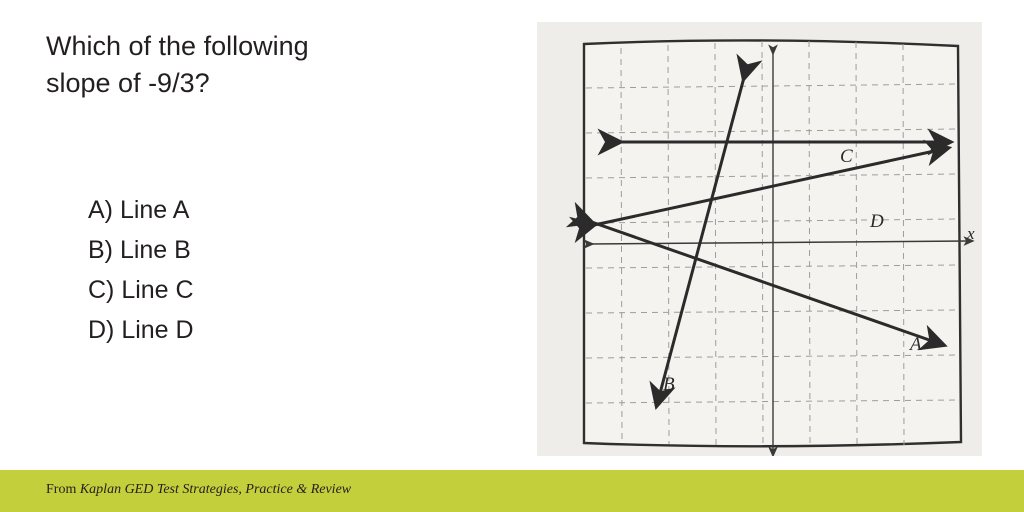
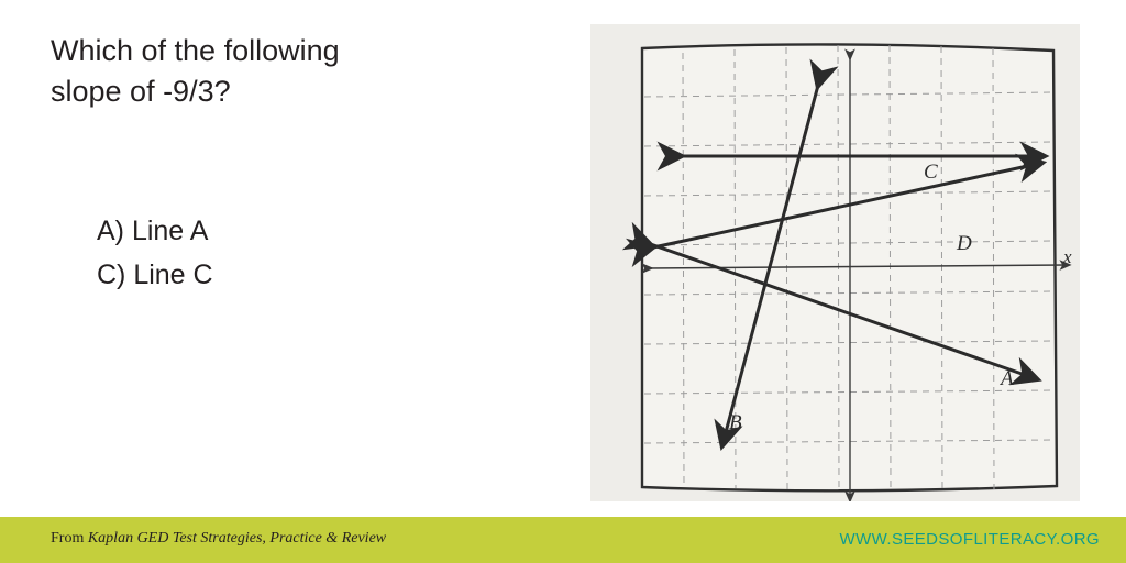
  Which of the following
  slope of -9/3?
  A) Line A
- B) Line B
  C) Line C
- D) Line D
  C
  D
  A
  B
  x
  From Kaplan GED Test Strategies, Practice & Review
+ WWW.SEEDSOFLITERACY.ORG
